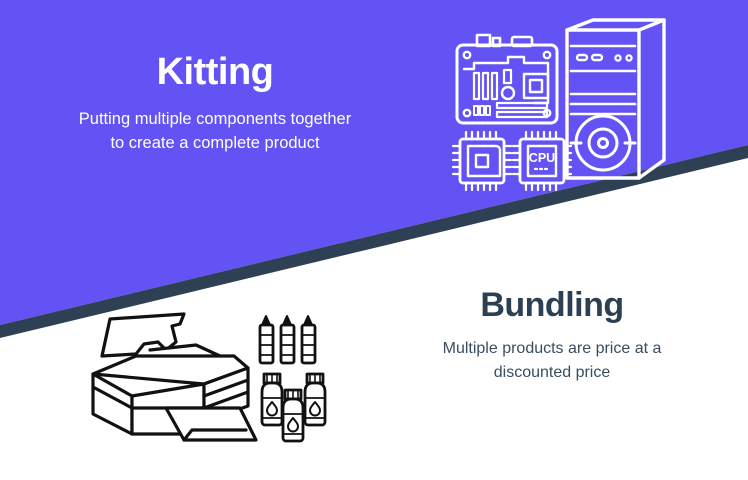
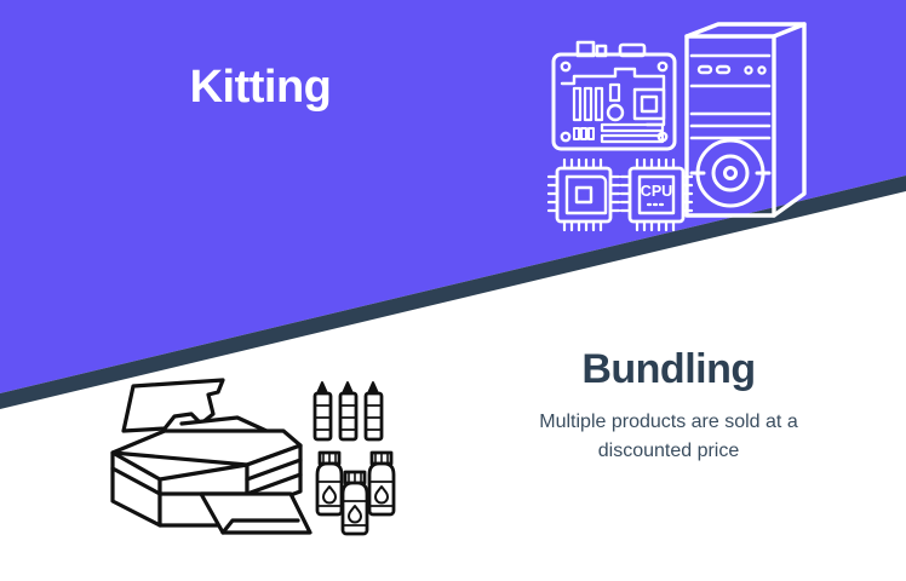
  Kitting
- Putting multiple components together
- to create a complete product
  Bundling
- Multiple products are price at a
+ Multiple products are sold at a
  discounted price
  CPU
